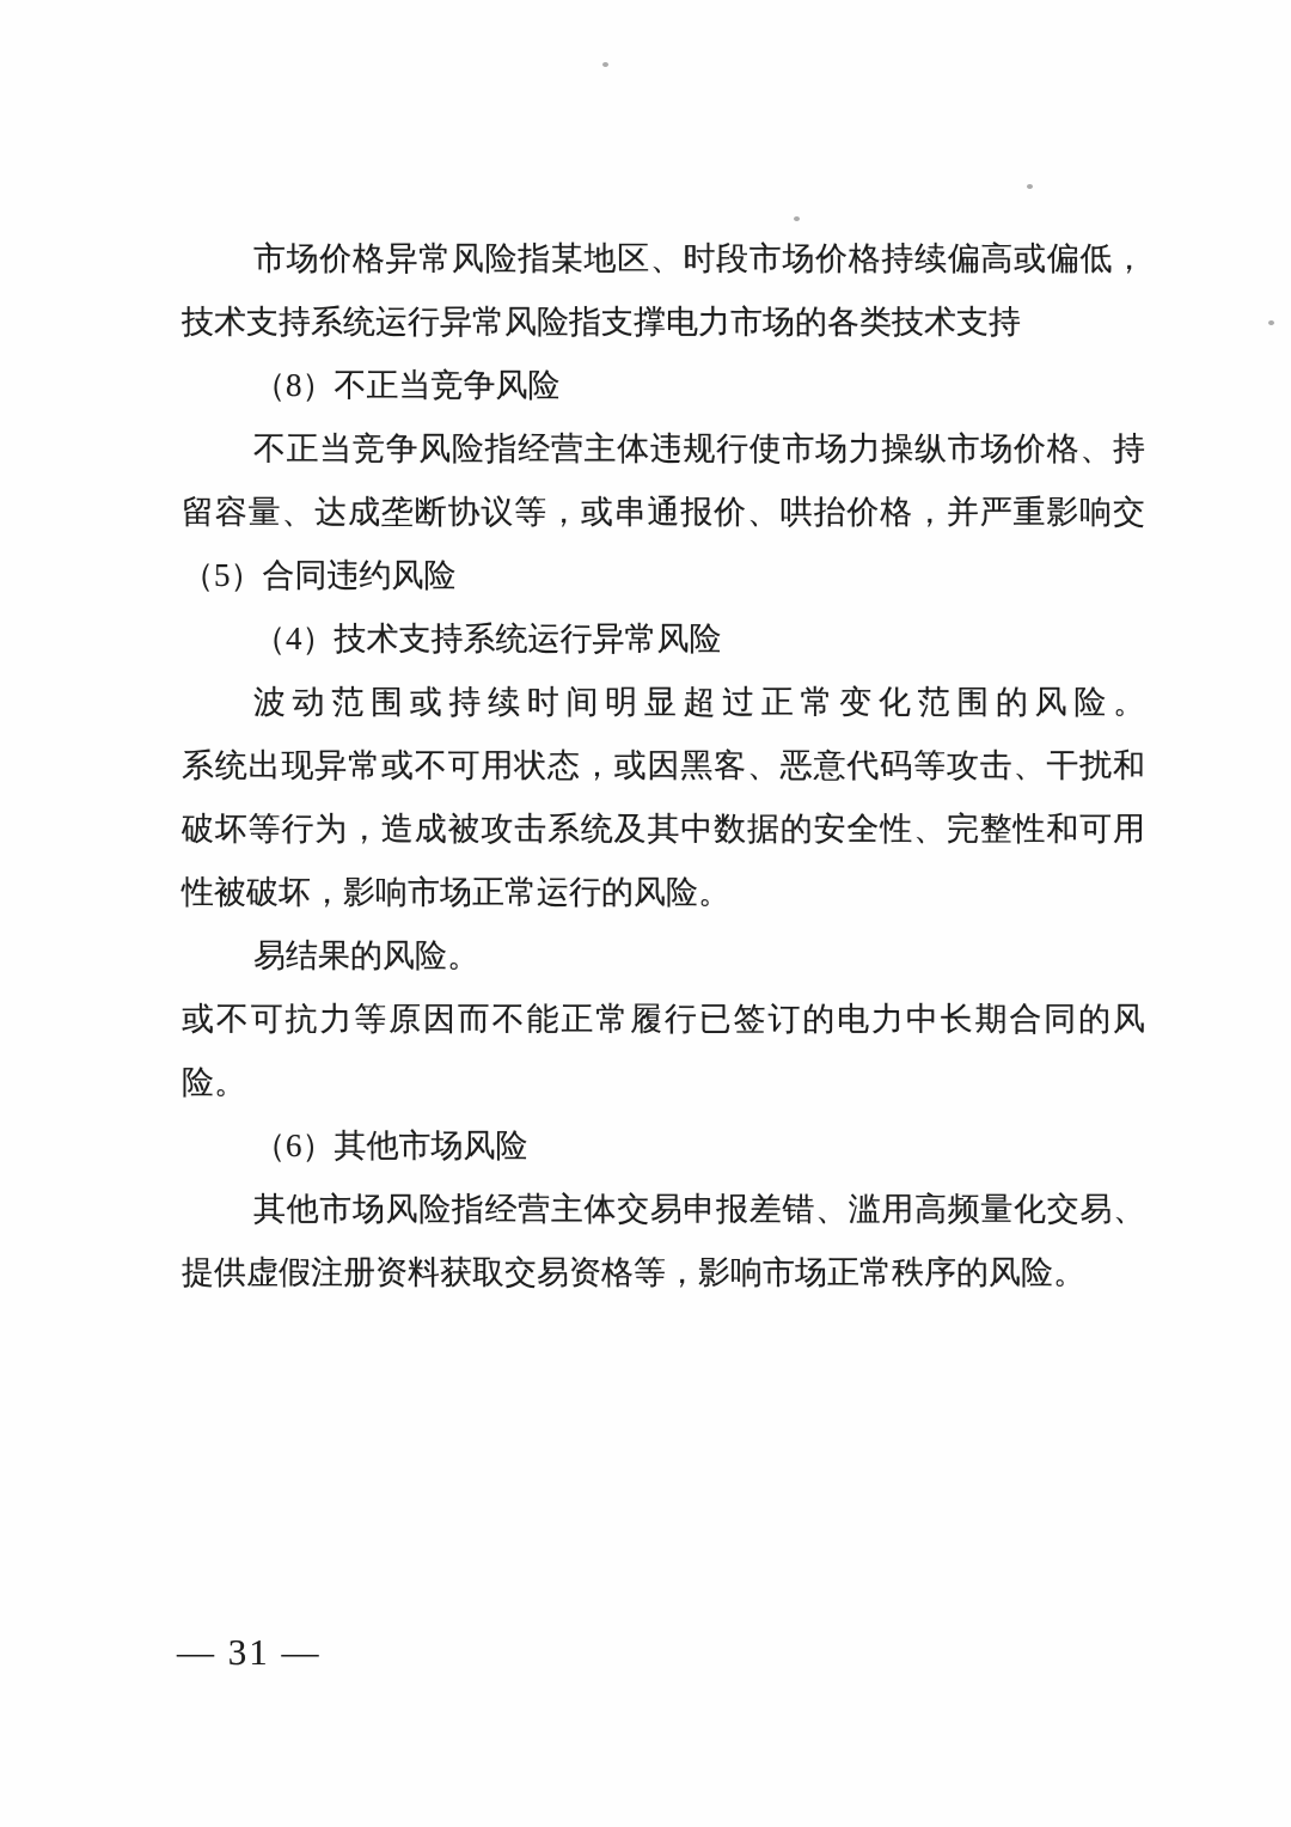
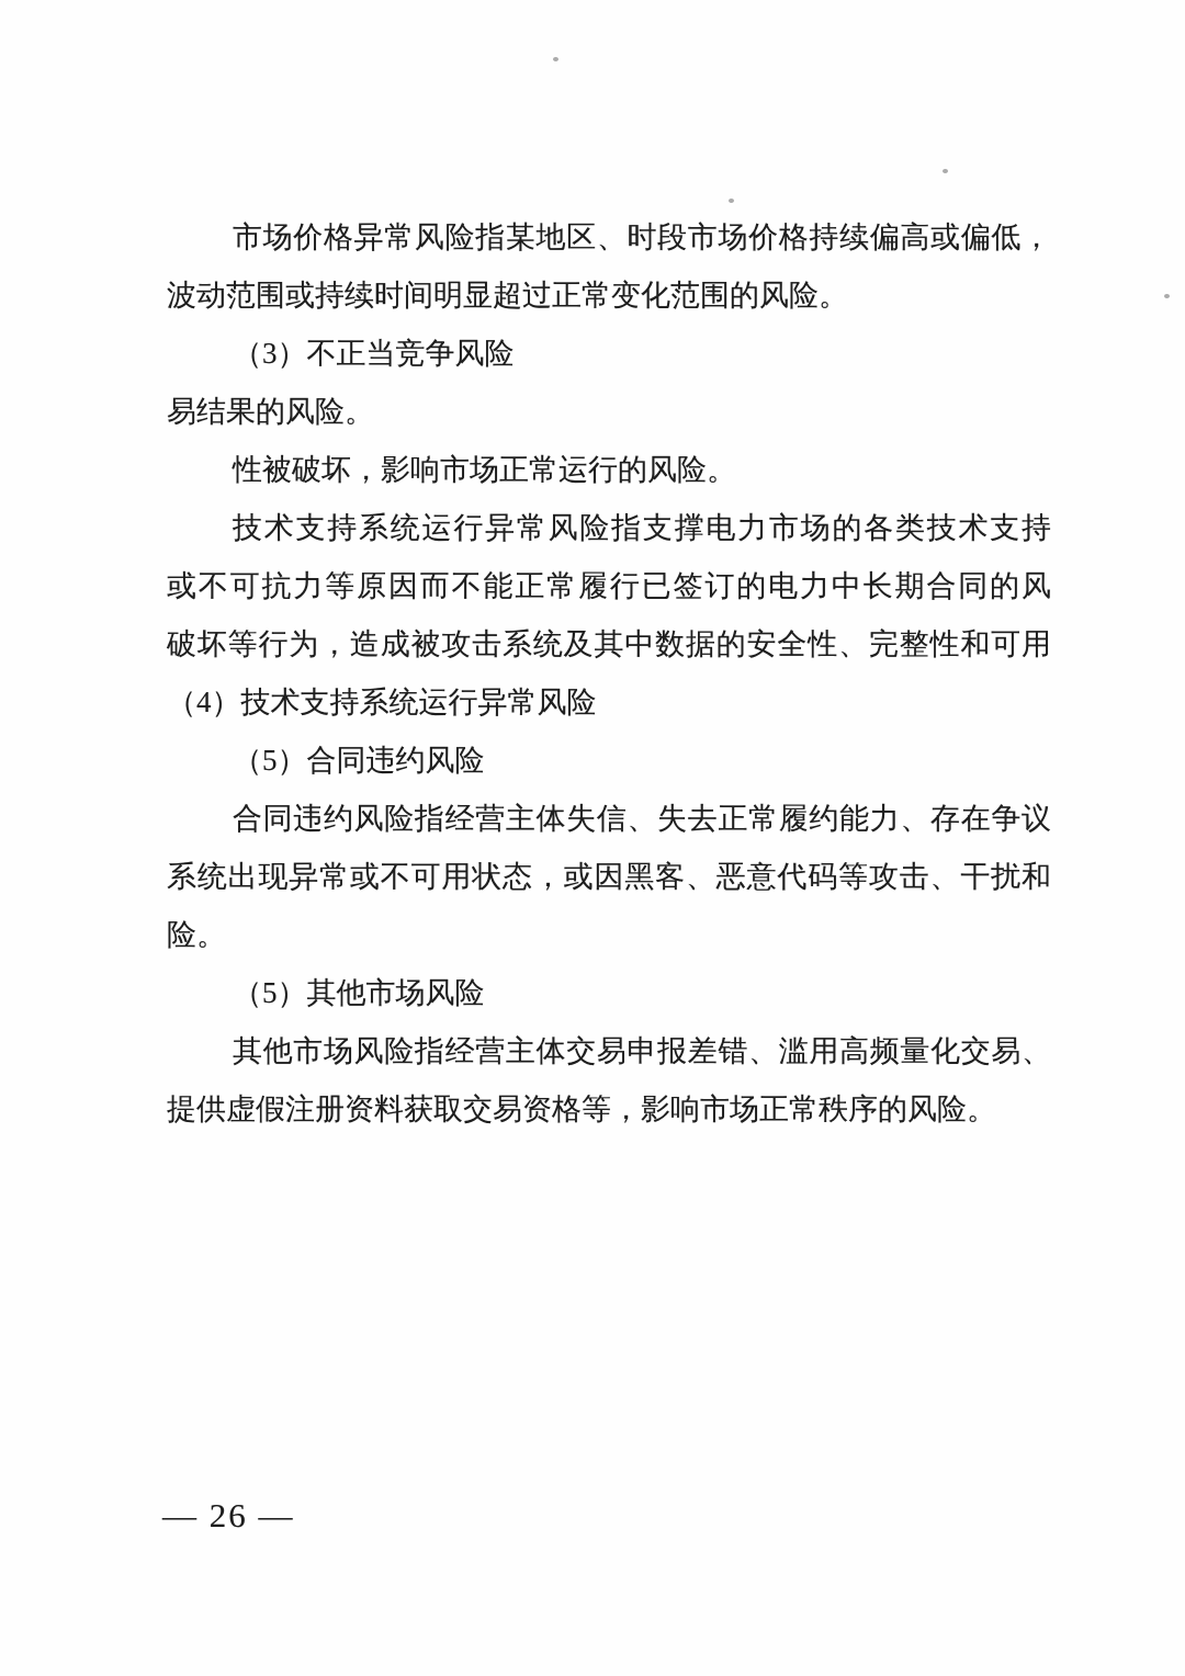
  市场价格异常风险指某地区、时段市场价格持续偏高或偏低，
- 技术支持系统运行异常风险指支撑电力市场的各类技术支持
+ 波动范围或持续时间明显超过正常变化范围的风险。
- （8）不正当竞争风险
+ （3）不正当竞争风险
- 不正当竞争风险指经营主体违规行使市场力操纵市场价格、持
- 留容量、达成垄断协议等，或串通报价、哄抬价格，并严重影响交
- （5）合同违约风险
+ 易结果的风险。
- （4）技术支持系统运行异常风险
+ 性被破坏，影响市场正常运行的风险。
- 波动范围或持续时间明显超过正常变化范围的风险。
+ 技术支持系统运行异常风险指支撑电力市场的各类技术支持
- 系统出现异常或不可用状态，或因黑客、恶意代码等攻击、干扰和
+ 或不可抗力等原因而不能正常履行已签订的电力中长期合同的风
  破坏等行为，造成被攻击系统及其中数据的安全性、完整性和可用
- 性被破坏，影响市场正常运行的风险。
+ （4）技术支持系统运行异常风险
- 易结果的风险。
+ （5）合同违约风险
+ 合同违约风险指经营主体失信、失去正常履约能力、存在争议
- 或不可抗力等原因而不能正常履行已签订的电力中长期合同的风
+ 系统出现异常或不可用状态，或因黑客、恶意代码等攻击、干扰和
  险。
- （6）其他市场风险
+ （5）其他市场风险
  其他市场风险指经营主体交易申报差错、滥用高频量化交易、
  提供虚假注册资料获取交易资格等，影响市场正常秩序的风险。
- — 31 —
+ — 26 —
